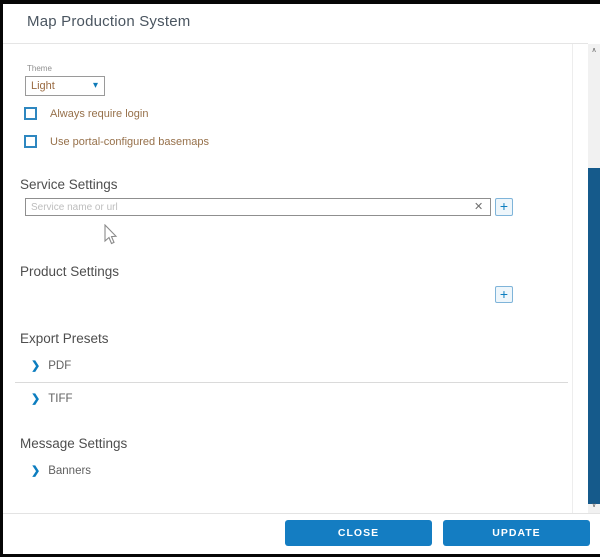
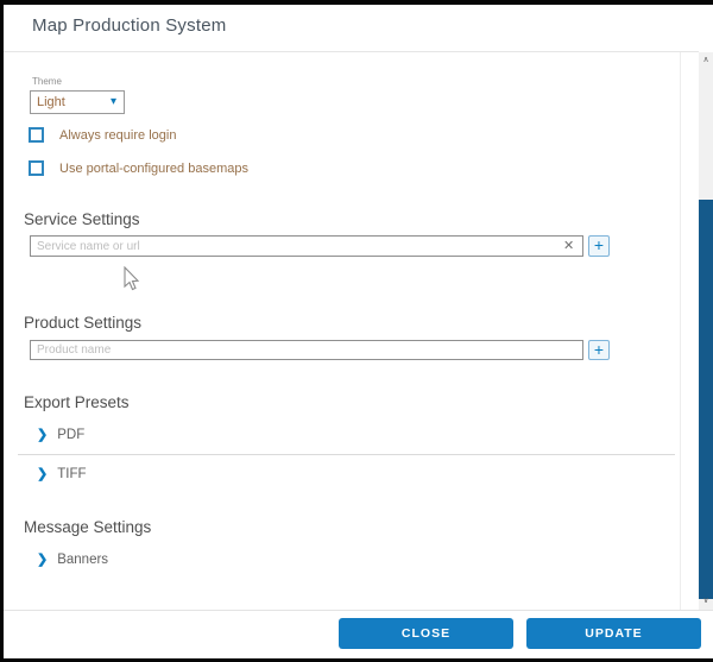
  Map Production System
  Theme
  Light
  ▾
  Always require login
  Use portal-configured basemaps
  Service Settings
  Service name or url
  ✕
  +
  Product Settings
+ Product name
  +
  Export Presets
  ❯
  PDF
  ❯
  TIFF
  Message Settings
  ❯
  Banners
  CLOSE
  UPDATE
